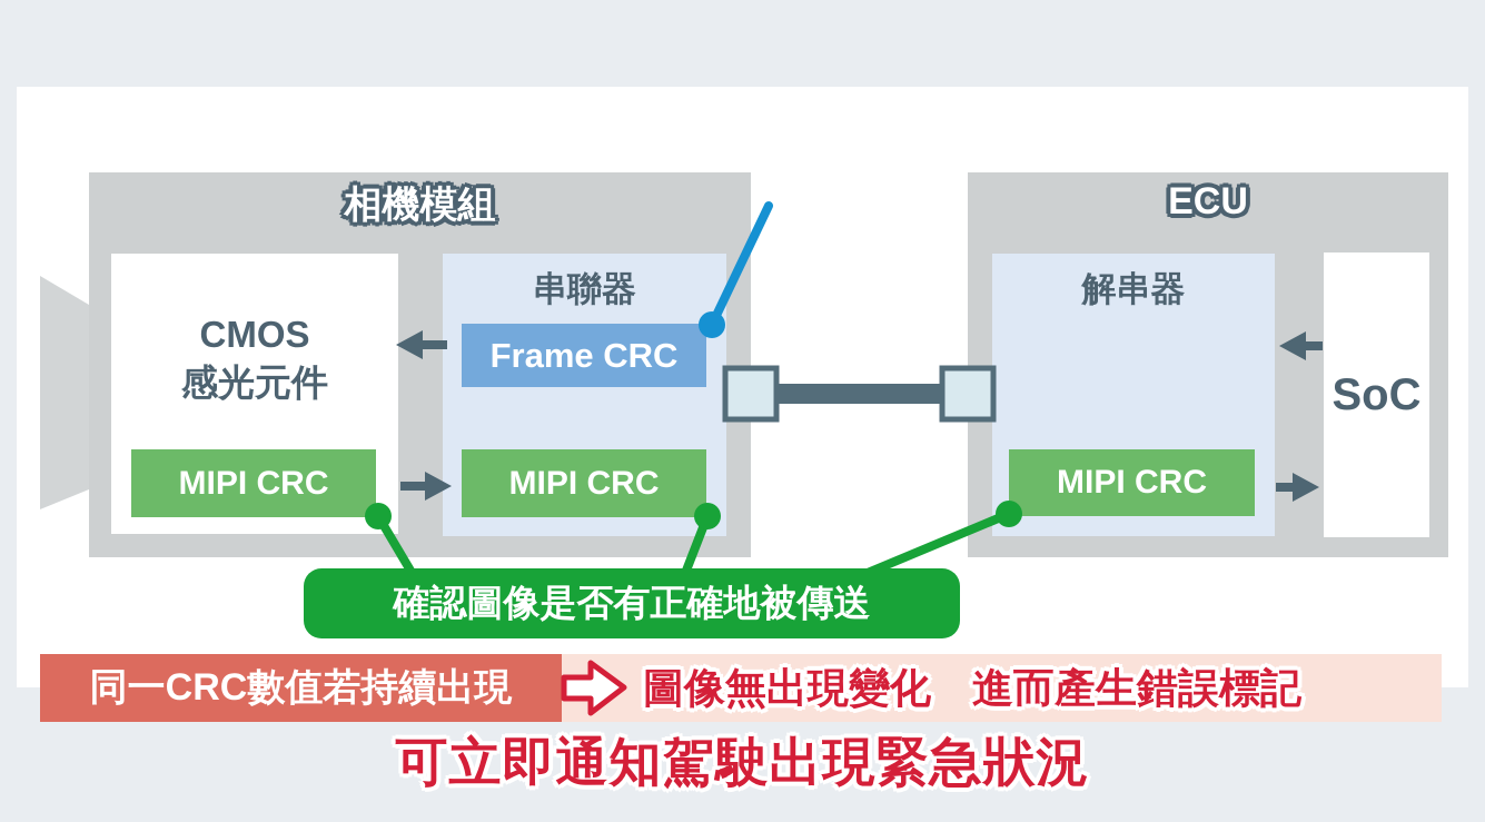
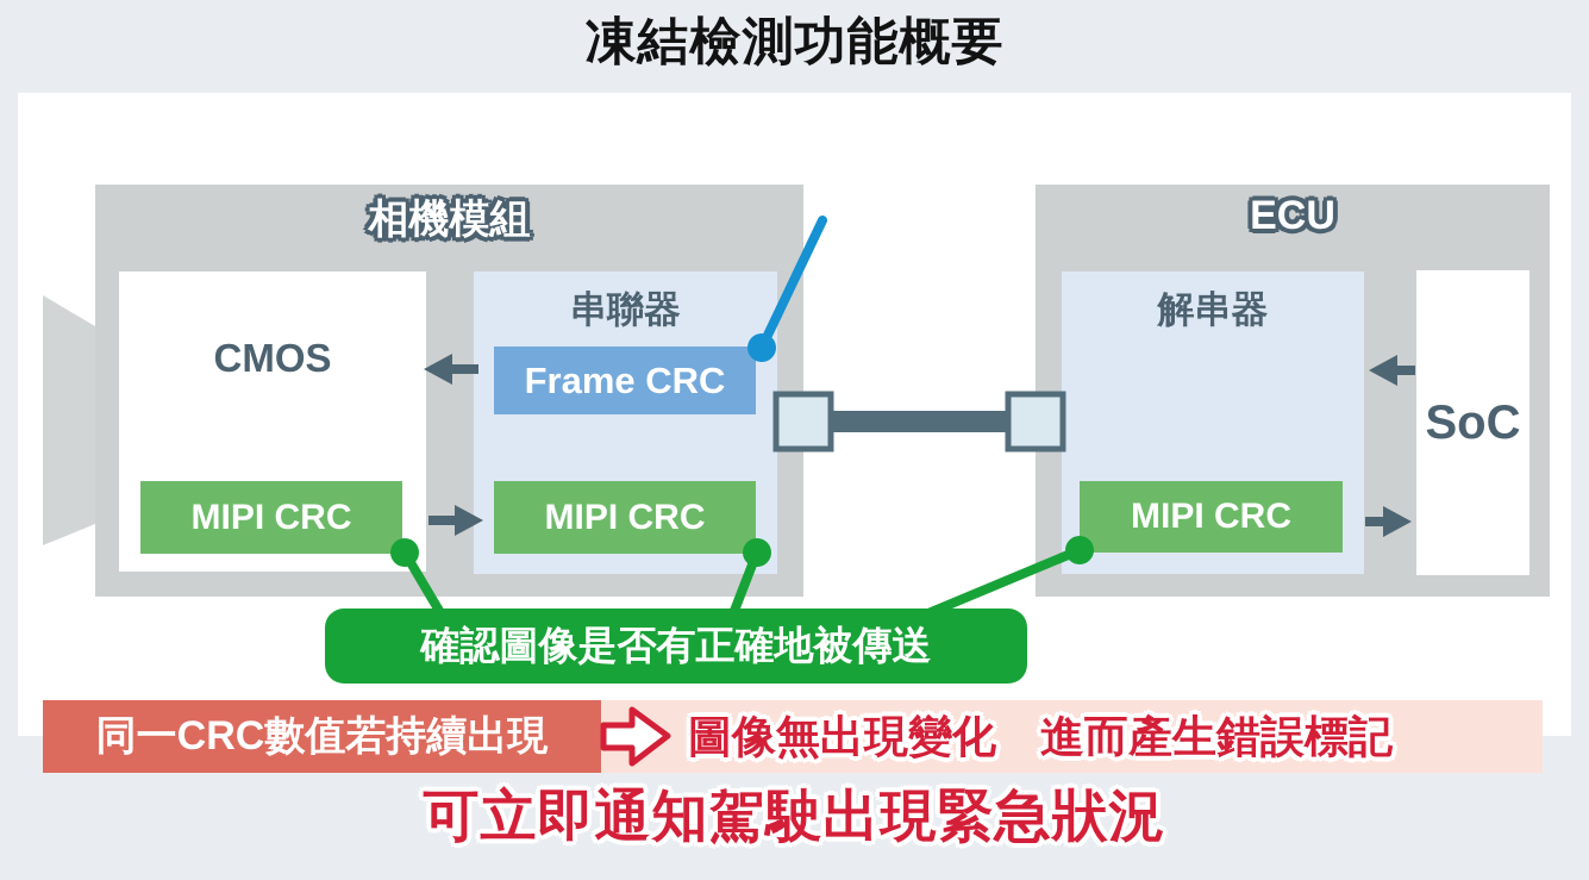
+ 凍結檢測功能概要
  相機模組
  CMOS
- 感光元件
  MIPI CRC
  串聯器
  Frame CRC
  MIPI CRC
  ECU
  解串器
  MIPI CRC
  SoC
  確認圖像是否有正確地被傳送
  同一CRC數值若持續出現
  圖像無出現變化 進而產生錯誤標記
  可立即通知駕駛出現緊急狀況
